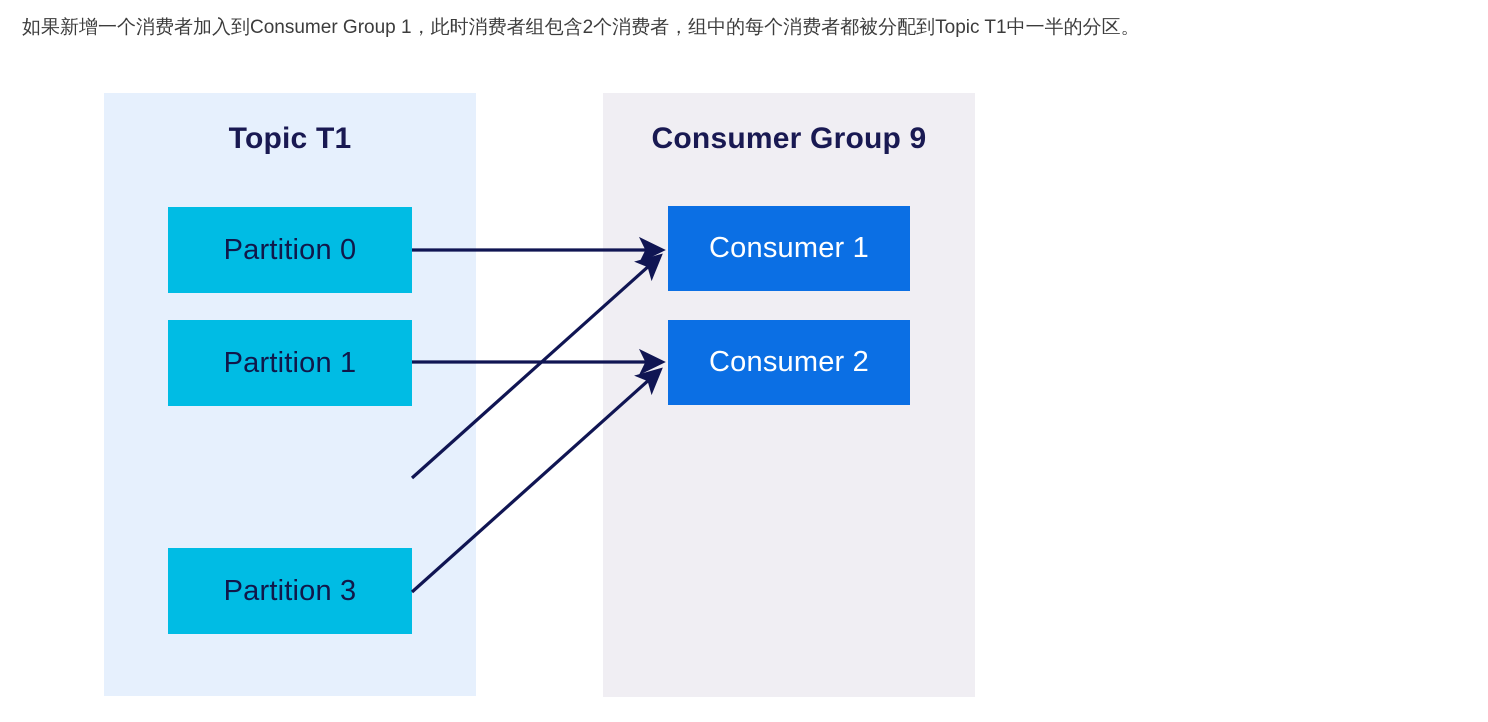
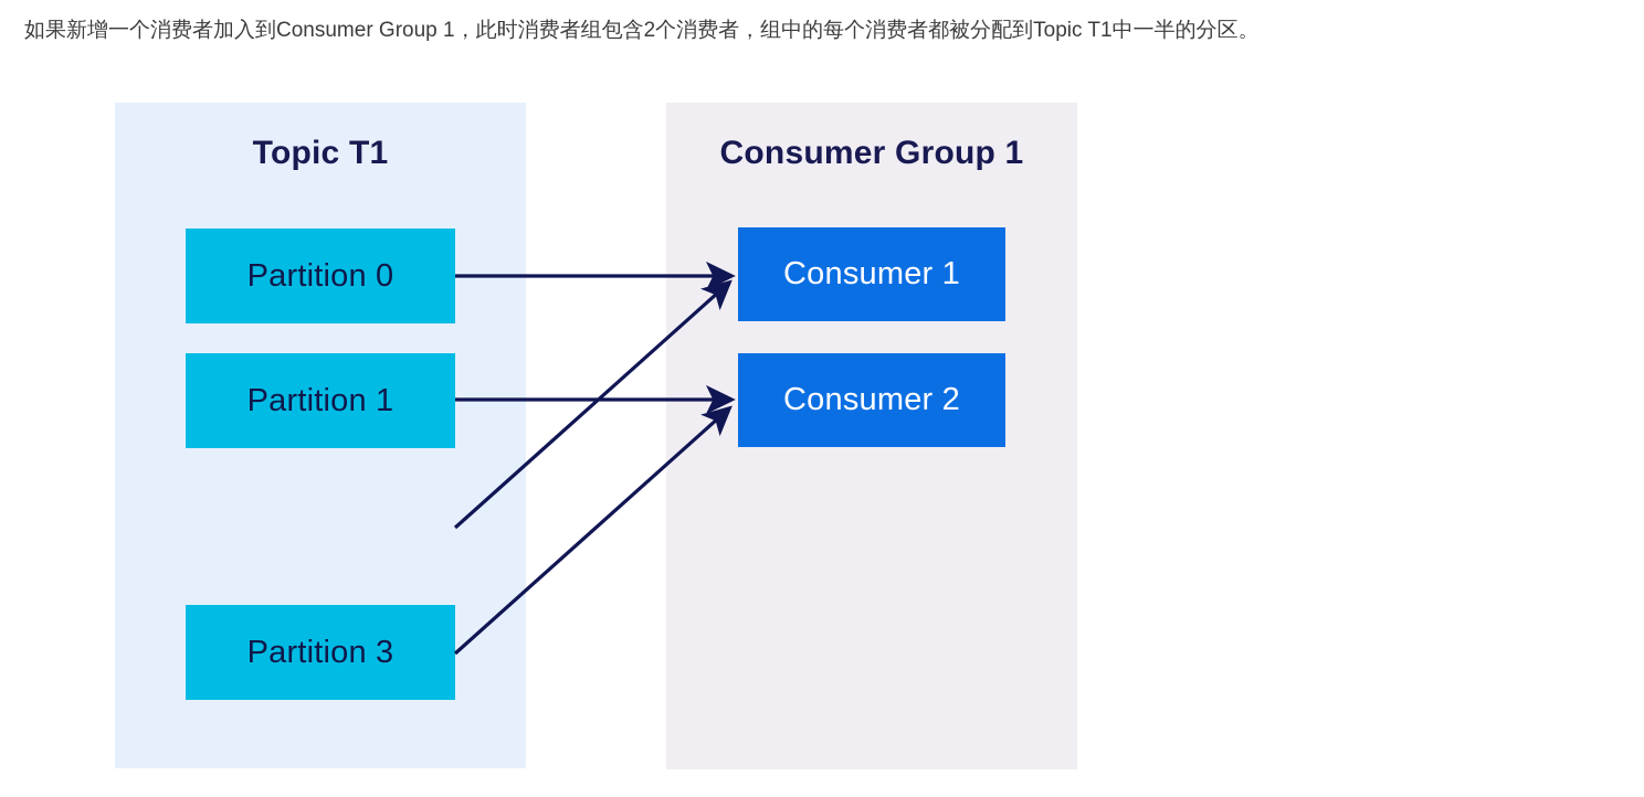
  如果新增一个消费者加入到Consumer Group 1，此时消费者组包含2个消费者，组中的每个消费者都被分配到Topic T1中一半的分区。
  Topic T1
- Consumer Group 9
+ Consumer Group 1
  Partition 0
  Partition 1
  Partition 3
  Consumer 1
  Consumer 2
